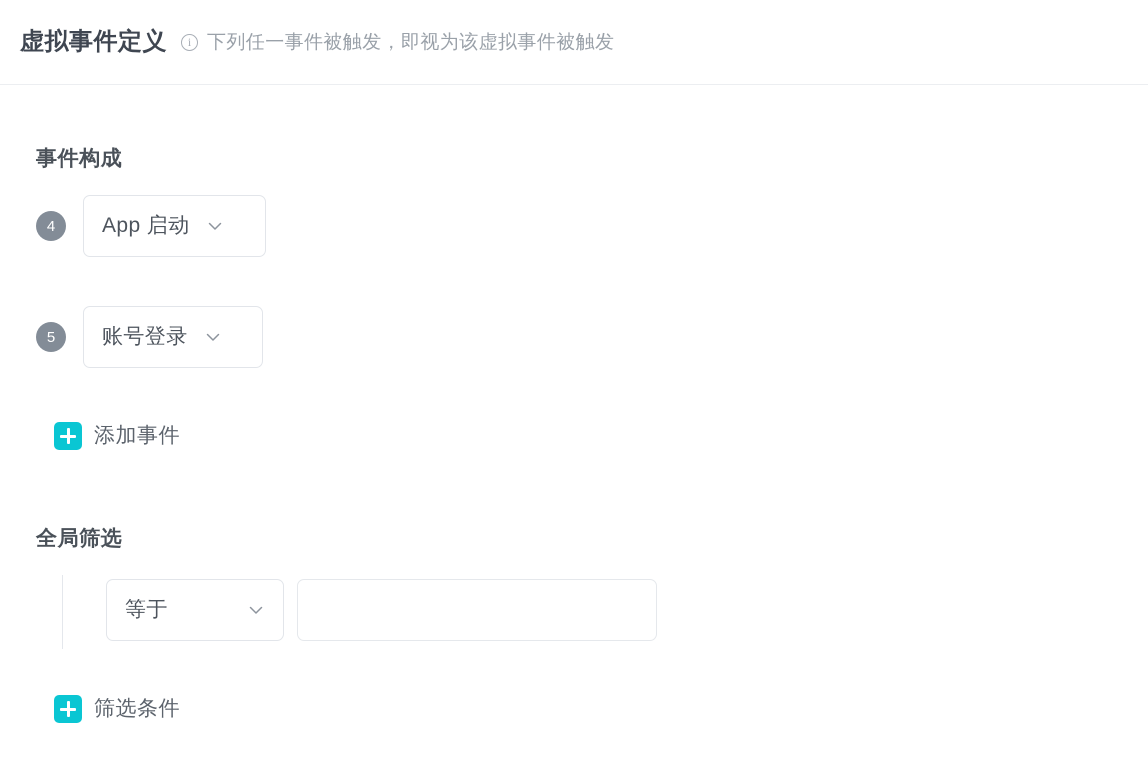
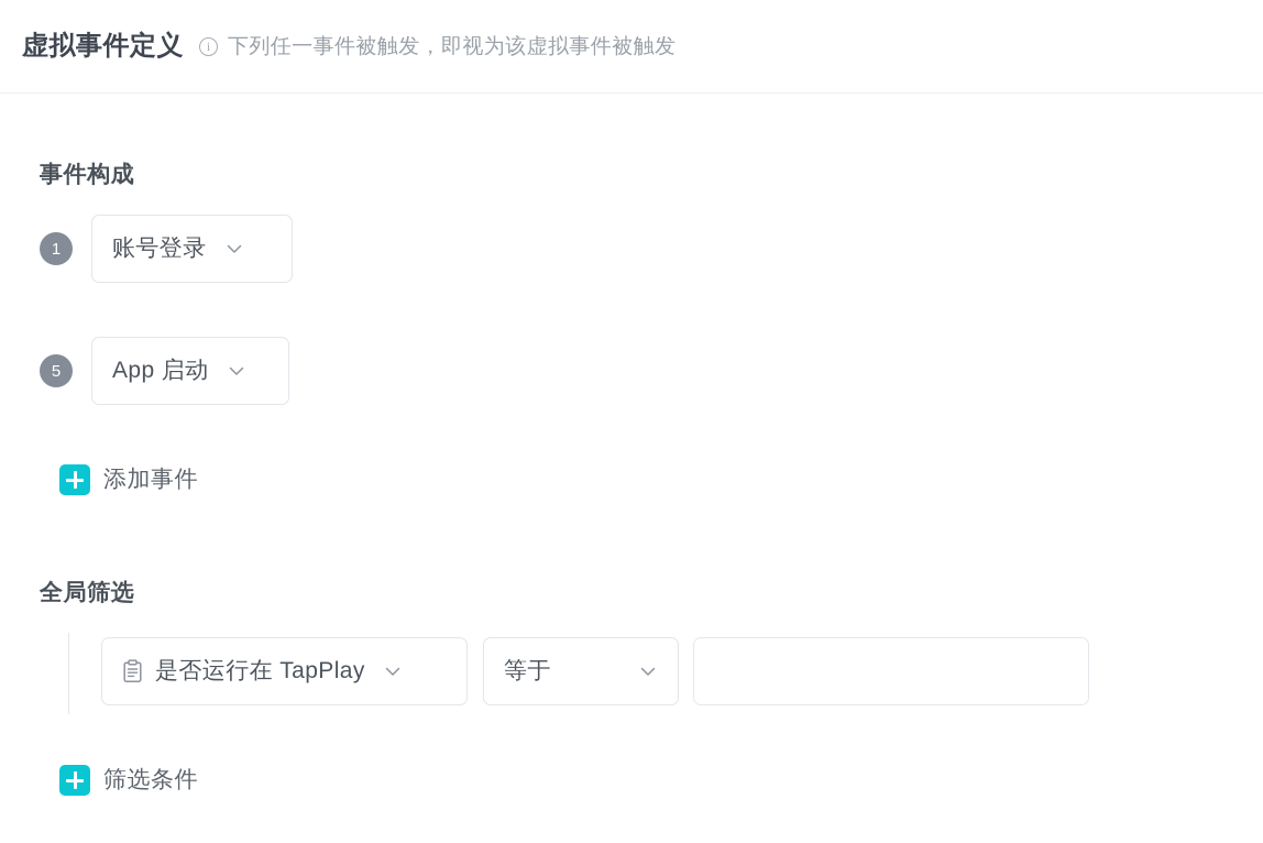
  虚拟事件定义
  i
  下列任一事件被触发，即视为该虚拟事件被触发
  事件构成
- 4
+ 1
- App 启动
+ 账号登录
  5
- 账号登录
+ App 启动
  添加事件
  全局筛选
+ 是否运行在 TapPlay
  等于
  筛选条件
